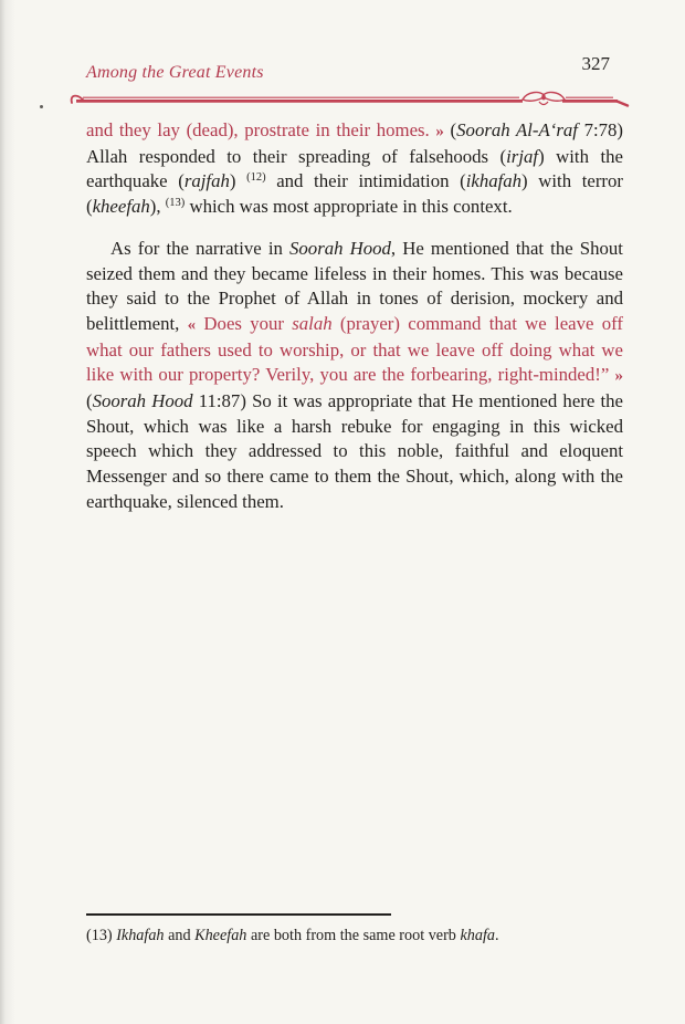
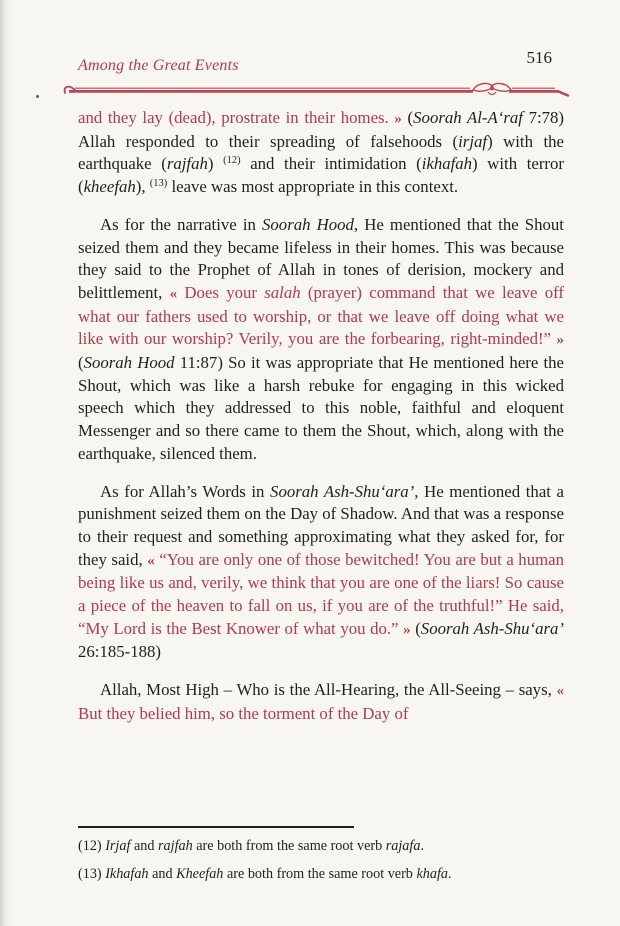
  Among the Great Events
- 327
+ 516
- and they lay (dead), prostrate in their homes. » (Soorah Al-A‘raf 7:78) Allah responded to their spreading of falsehoods (irjaf) with the earthquake (rajfah) (12) and their intimidation (ikhafah) with terror (kheefah), (13) which was most appropriate in this context.
+ and they lay (dead), prostrate in their homes. » (Soorah Al-A‘raf 7:78) Allah responded to their spreading of falsehoods (irjaf) with the earthquake (rajfah) (12) and their intimidation (ikhafah) with terror (kheefah), (13) leave was most appropriate in this context.
- As for the narrative in Soorah Hood, He mentioned that the Shout seized them and they became lifeless in their homes. This was because they said to the Prophet of Allah in tones of derision, mockery and belittlement, « Does your salah (prayer) command that we leave off what our fathers used to worship, or that we leave off doing what we like with our property? Verily, you are the forbearing, right-minded!” » (Soorah Hood 11:87) So it was appropriate that He mentioned here the Shout, which was like a harsh rebuke for engaging in this wicked speech which they addressed to this noble, faithful and eloquent Messenger and so there came to them the Shout, which, along with the earthquake, silenced them.
+ As for the narrative in Soorah Hood, He mentioned that the Shout seized them and they became lifeless in their homes. This was because they said to the Prophet of Allah in tones of derision, mockery and belittlement, « Does your salah (prayer) command that we leave off what our fathers used to worship, or that we leave off doing what we like with our worship? Verily, you are the forbearing, right-minded!” » (Soorah Hood 11:87) So it was appropriate that He mentioned here the Shout, which was like a harsh rebuke for engaging in this wicked speech which they addressed to this noble, faithful and eloquent Messenger and so there came to them the Shout, which, along with the earthquake, silenced them.
+ As for Allah’s Words in Soorah Ash-Shu‘ara’, He mentioned that a punishment seized them on the Day of Shadow. And that was a response to their request and something approximating what they asked for, for they said, « “You are only one of those bewitched! You are but a human being like us and, verily, we think that you are one of the liars! So cause a piece of the heaven to fall on us, if you are of the truthful!” He said, “My Lord is the Best Knower of what you do.” » (Soorah Ash-Shu‘ara’ 26:185-188)
+ Allah, Most High – Who is the All-Hearing, the All-Seeing – says, « But they belied him, so the torment of the Day of
+ (12) Irjaf and rajfah are both from the same root verb rajafa.
  (13) Ikhafah and Kheefah are both from the same root verb khafa.
